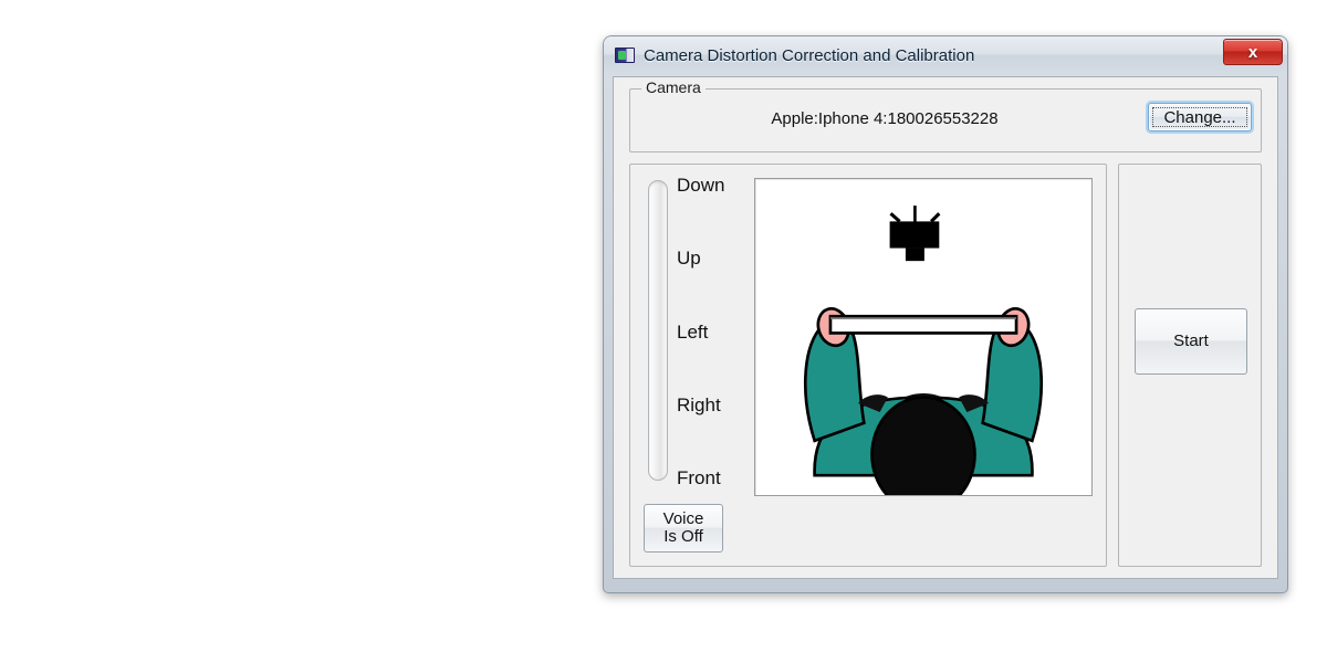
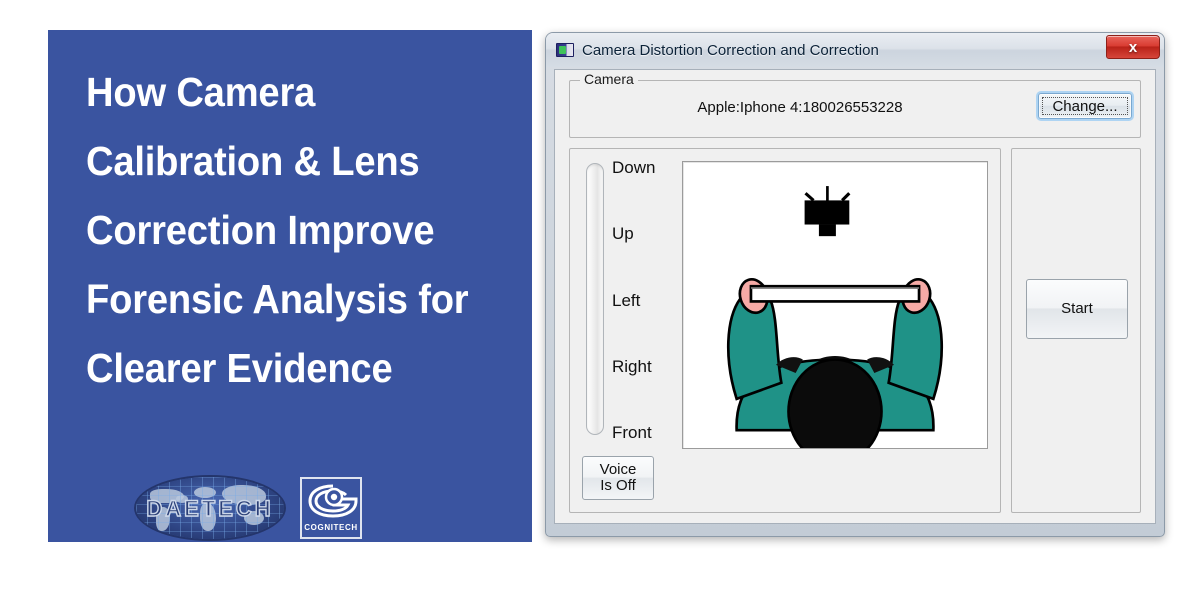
+ How Camera Calibration & Lens Correction Improve Forensic Analysis for Clearer Evidence
+ DAETECH
+ COGNITECH
- Camera Distortion Correction and Calibration
+ Camera Distortion Correction and Correction
  x
  Camera
  Apple:Iphone 4:180026553228
  Change...
  Down
  Up
  Left
  Right
  Front
  Voice
  Is Off
  Start
